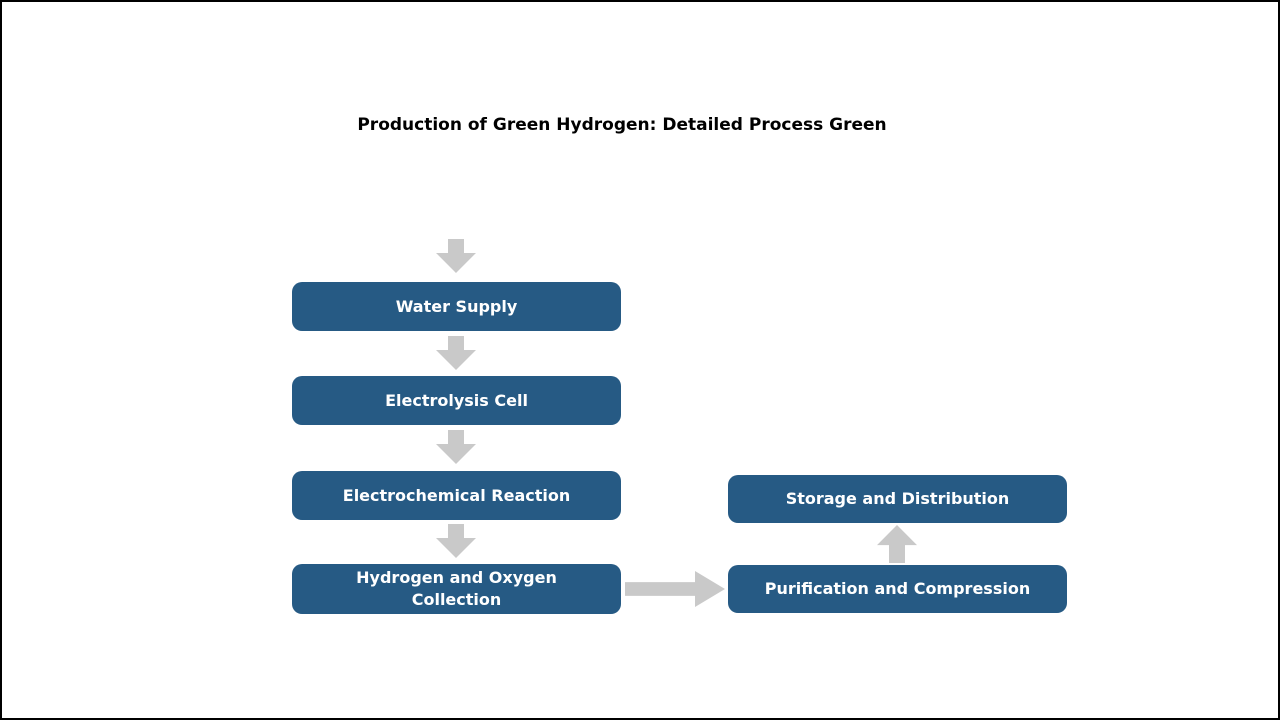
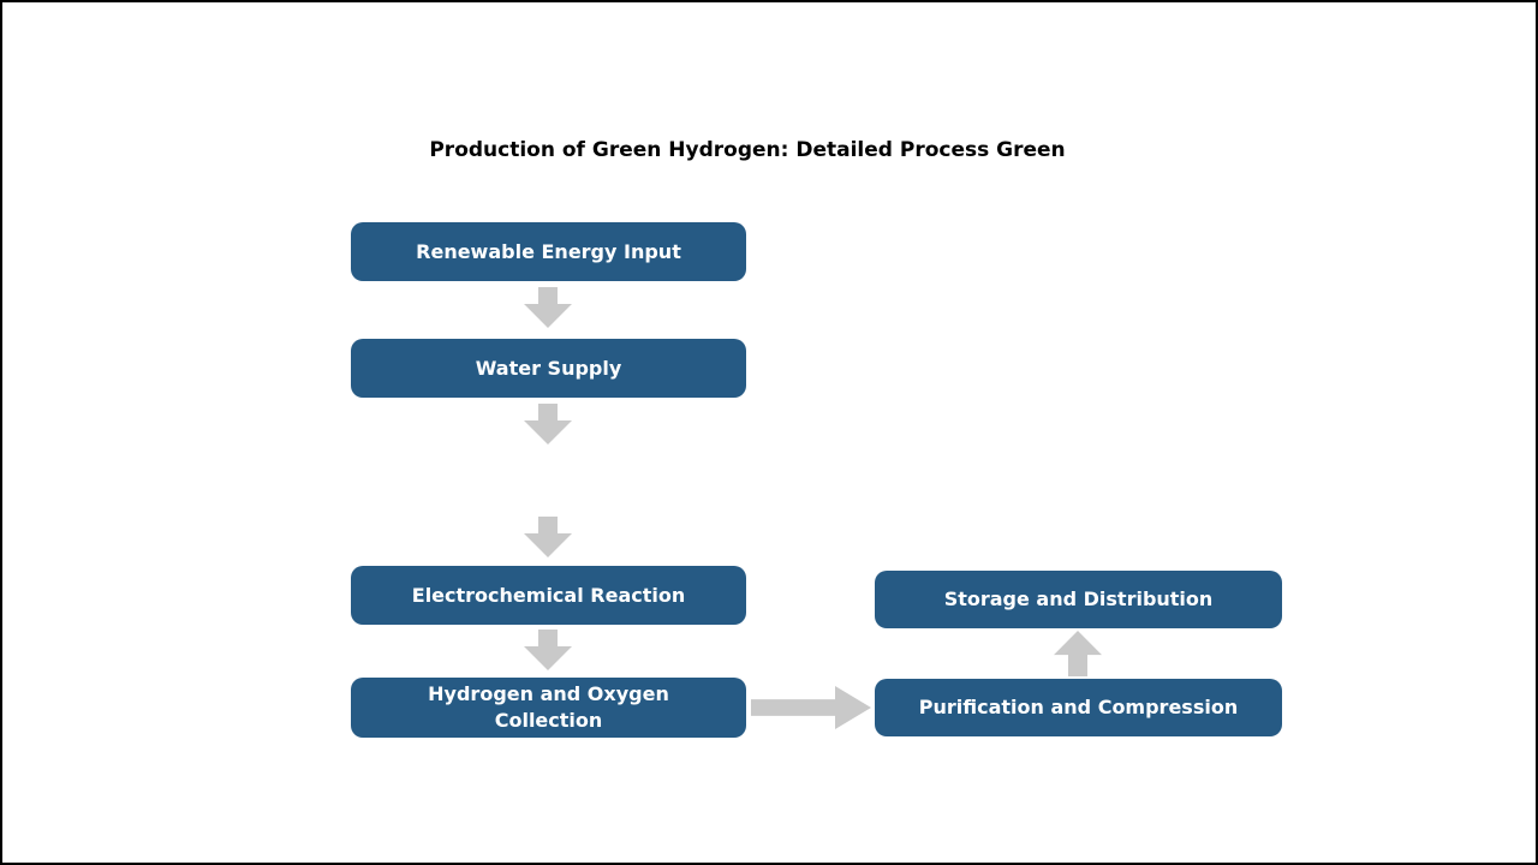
  Production of Green Hydrogen: Detailed Process Green
+ Renewable Energy Input
  Water Supply
- Electrolysis Cell
  Electrochemical Reaction
  Hydrogen and Oxygen Collection
  Purification and Compression
  Storage and Distribution
